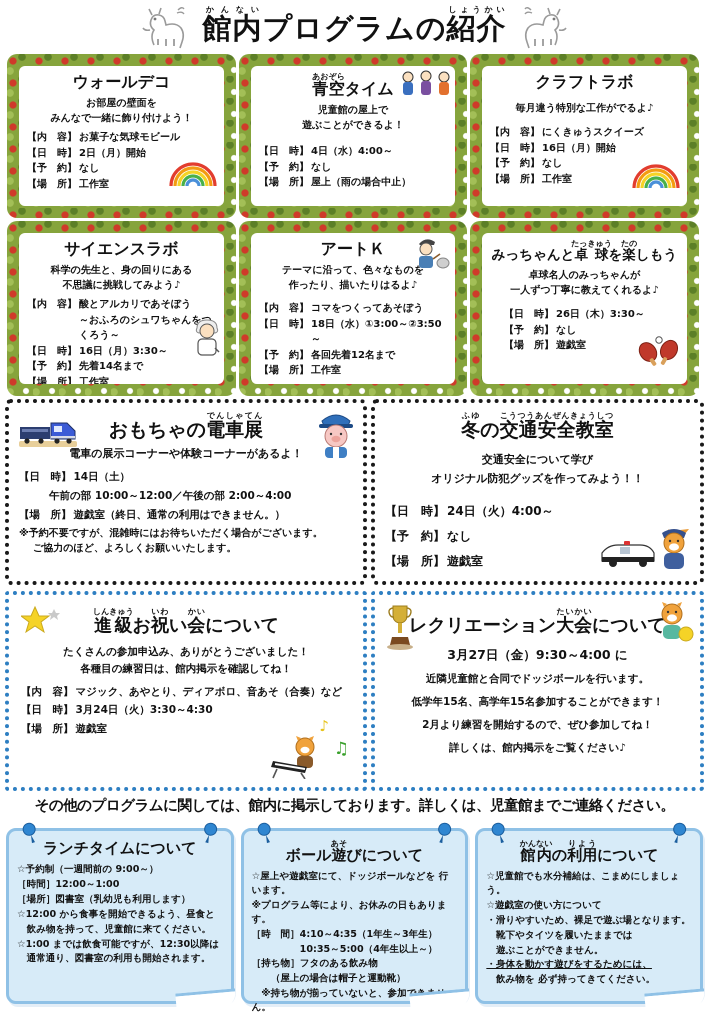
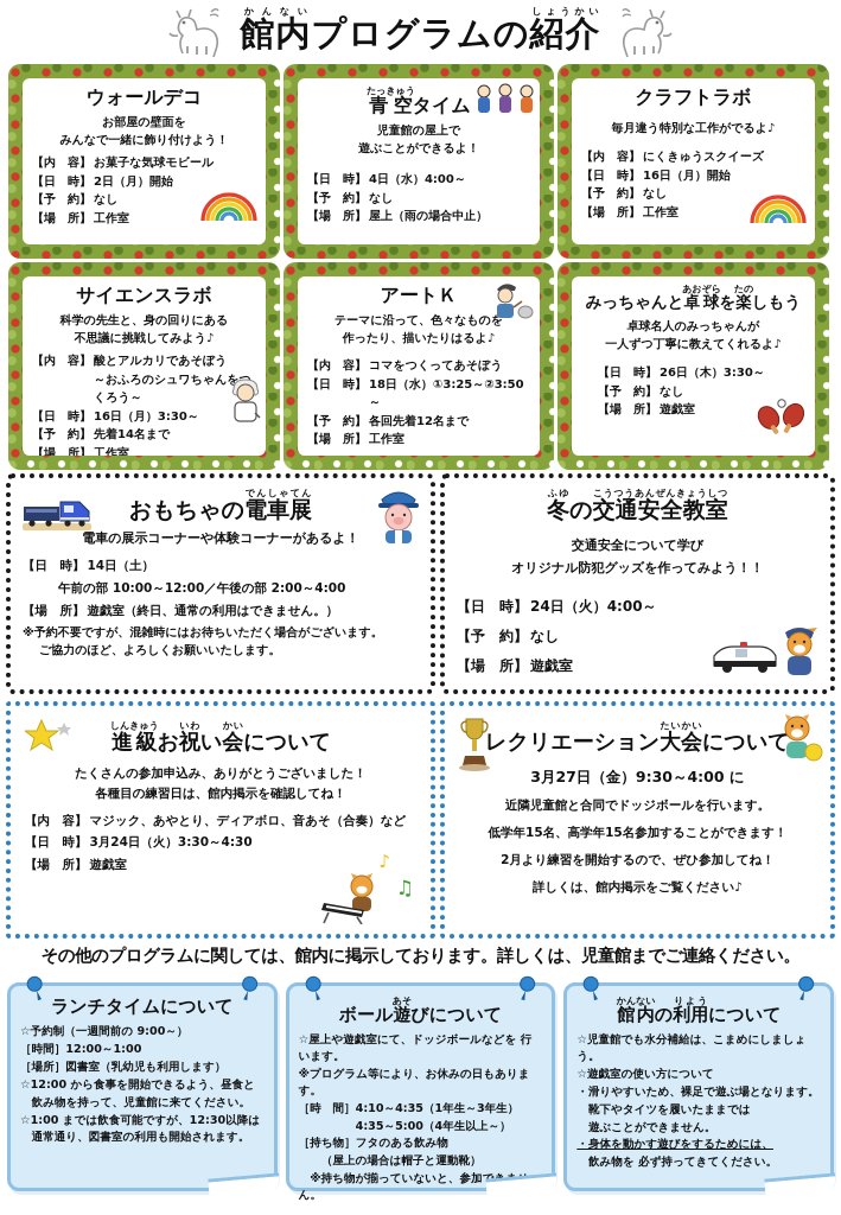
  館内かんないプログラムの紹介しょうかい
  ウォールデコ
  お部屋の壁面を
  みんなで一緒に飾り付けよう！
  【内 容】
  お菓子な気球モビール
  【日 時】
  2日（月）開始
  【予 約】
  なし
  【場 所】
  工作室
- 青空あおぞらタイム
+ 青空たっきゅうタイム
  児童館の屋上で
  遊ぶことができるよ！
  【日 時】
  4日（水）4:00～
  【予 約】
  なし
  【場 所】
  屋上（雨の場合中止）
  クラフトラボ
  毎月違う特別な工作がでるよ♪
  【内 容】
  にくきゅうスクイーズ
  【日 時】
  16日（月）開始
  【予 約】
  なし
  【場 所】
  工作室
  サイエンスラボ
  科学の先生と、身の回りにある
  不思議に挑戦してみよう♪
  【内 容】
  酸とアルカリであそぼう
  ～おふろのシュワちゃんをくろう～
  【日 時】
  16日（月）3:30～
  【予 約】
  先着14名まで
  【場 所】
  工作室
  アートＫ
  テーマに沿って、色々なものを
  作ったり、描いたりはるよ♪
  【内 容】
  コマをつくってあそぼう
  【日 時】
- 18日（水）①3:00～②3:50～
+ 18日（水）①3:25～②3:50～
  【予 約】
  各回先着12名まで
  【場 所】
  工作室
- みっちゃんと卓球たっきゅうを楽たのしもう
+ みっちゃんと卓球あおぞらを楽たのしもう
  卓球名人のみっちゃんが
  一人ずつ丁寧に教えてくれるよ♪
  【日 時】
  26日（木）3:30～
  【予 約】
  なし
  【場 所】
  遊戯室
  おもちゃの電車展でんしゃてん
  電車の展示コーナーや体験コーナーがあるよ！
  【日 時】
  14日（土）
  午前の部 10:00～12:00／午後の部 2:00～4:00
  【場 所】
  遊戯室（終日、通常の利用はできません。）
  ※予約不要ですが、混雑時にはお待ちいただく場合がございます。
  ご協力のほど、よろしくお願いいたします。
  冬ふゆの交通安全教室こうつうあんぜんきょうしつ
  交通安全について学び
  オリジナル防犯グッズを作ってみよう！！
  【日 時】
  24日（火）4:00～
  【予 約】
  なし
  【場 所】
  遊戯室
  進級しんきゅうお祝いわい会かいについて
  たくさんの参加申込み、ありがとうございました！
  各種目の練習日は、館内掲示を確認してね！
  【内 容】
  マジック、あやとり、ディアボロ、音あそ（合奏）など
  【日 時】
  3月24日（火）3:30～4:30
  【場 所】
  遊戯室
  ♪
  ♫
  レクリエーション大会たいかいについて
  3月27日（金）9:30～4:00 に
  近隣児童館と合同でドッジボールを行います。
  低学年15名、高学年15名参加することができます！
  2月より練習を開始するので、ぜひ参加してね！
  詳しくは、館内掲示をご覧ください♪
  その他のプログラムに関しては、館内に掲示しております。詳しくは、児童館までご連絡ください。
  ランチタイムについて
  ☆予約制（一週間前の 9:00～）
  ［時間］12:00～1:00
  ［場所］図書室（乳幼児も利用します）
  ☆12:00 から食事を開始できるよう、昼食と
  飲み物を持って、児童館に来てください。
  ☆1:00 までは飲食可能ですが、12:30以降は
  通常通り、図書室の利用も開始されます。
  ボール遊あそびについて
  ☆屋上や遊戯室にて、ドッジボールなどを 行います。
  ※プログラム等により、お休みの日もあります。
  ［時 間］4:10～4:35（1年生～3年生）
- 10:35～5:00（4年生以上～）
+ 4:35～5:00（4年生以上～）
  ［持ち物］フタのある飲み物
  （屋上の場合は帽子と運動靴）
  ※持ち物が揃っていないと、参加ん。
  館内かんないの利用りようについて
  ☆児童館でも水分補給は、こまめにしましょう。
  ☆遊戯室の使い方について
  ・滑りやすいため、裸足で遊ぶ場となります。
  靴下やタイツを履いたままでは
  遊ぶことができません。
  ・身体を動かす遊びをするためには、
  飲み物を 必ず持ってきてください。
